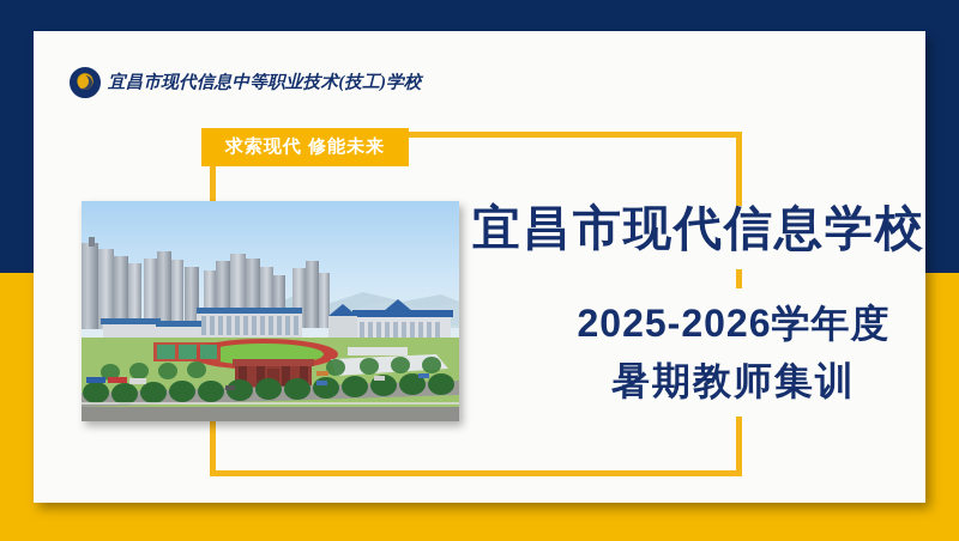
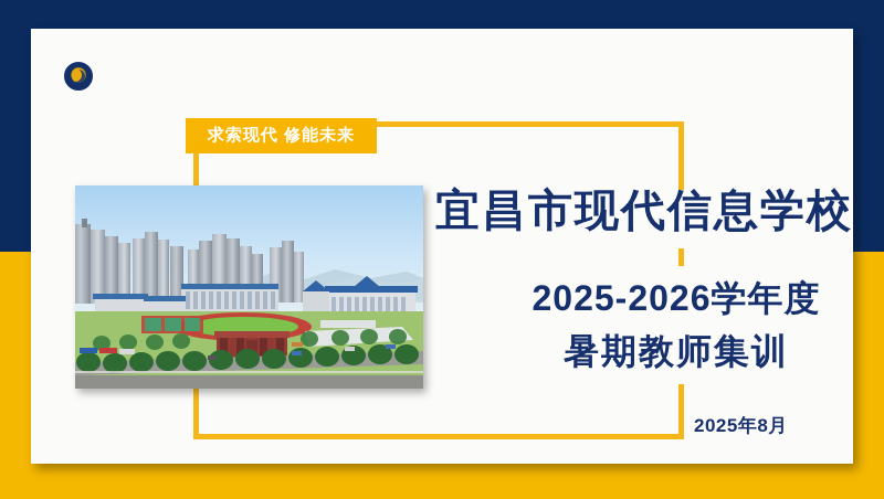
- 宜昌市现代信息中等职业技术(技工)学校
  求索现代 修能未来
  宜昌市现代信息学校
  2025-2026学年度
  暑期教师集训
+ 2025年8月
